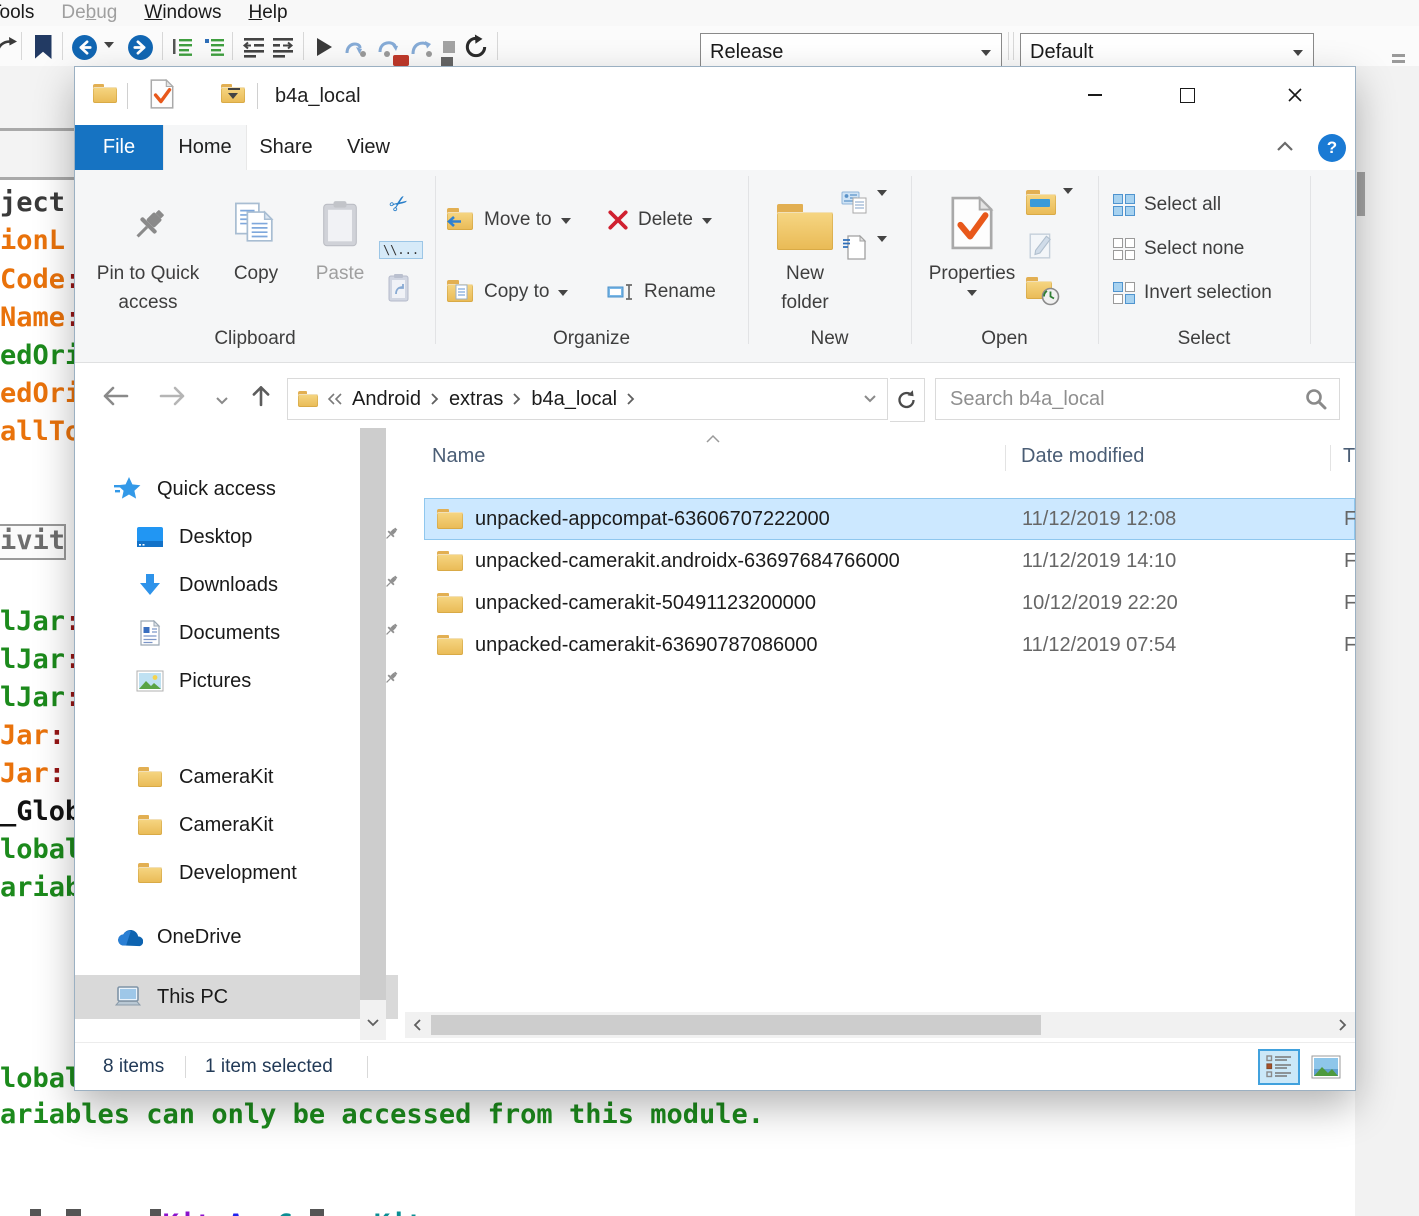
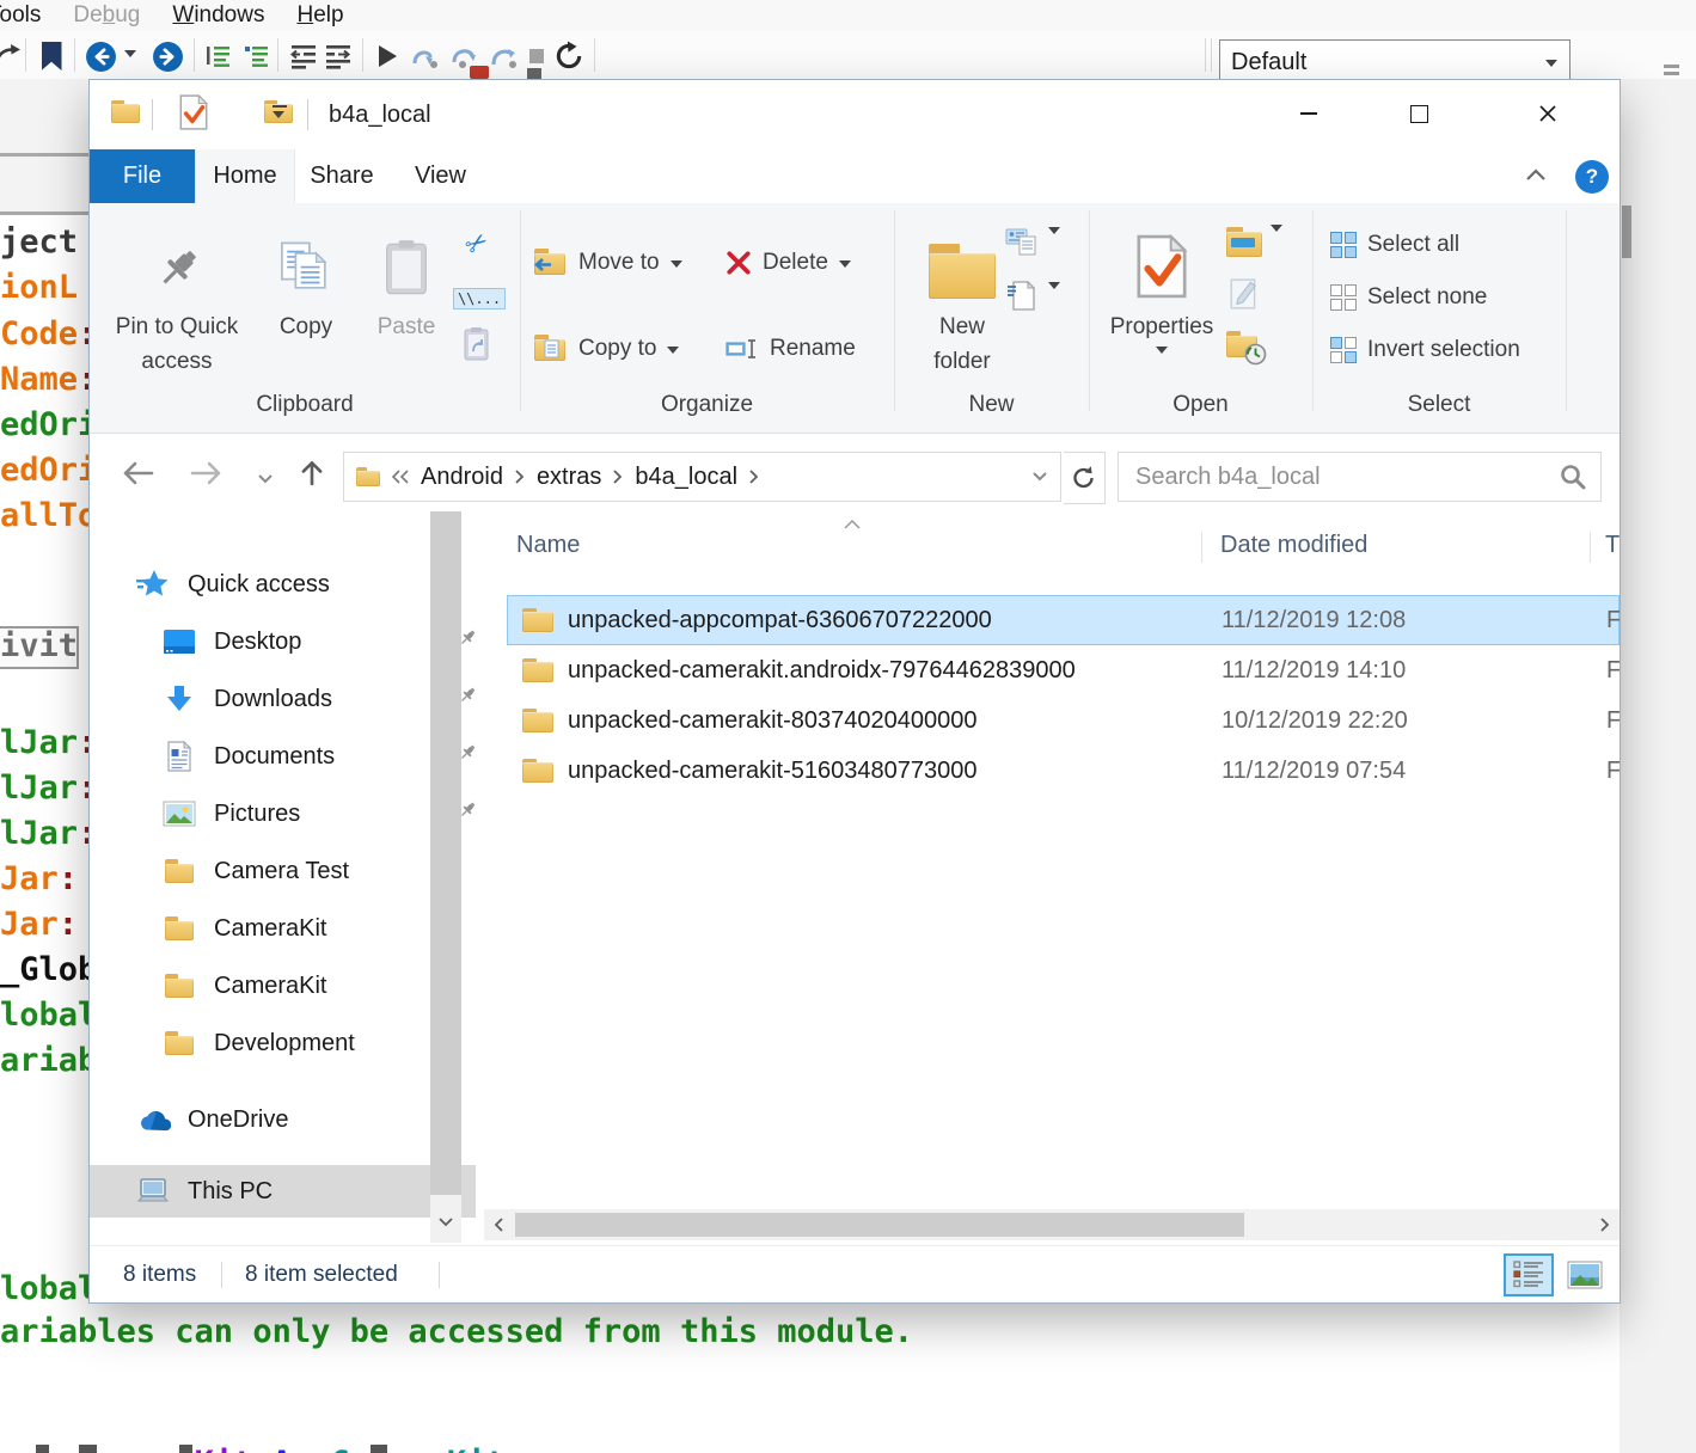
  ools
  Debug
  Windows
  Help
- Release
  Default
  ject
  ionL
  Code:
  Name:
  edOri
  edOri
  allTo
  ivit
  lJar:
  lJar:
  lJar:
  Jar:
  Jar:
  _Glob
  lobal
  ariab
  lobal
  ariables can only be accessed from this module.
  b4a_local
  File
  Home
  Share
  View
  ?
  Pin to Quick
  access
  Copy
  Paste
  \\...
  Clipboard
  Move to
  Copy to
  Delete
  Rename
  Organize
  New
  folder
  New
  Properties
  Open
  Select all
  Select none
  Invert selection
  Select
  Android
  extras
  b4a_local
  Search b4a_local
  Quick access
  Desktop
  Downloads
  Documents
  Pictures
+ Camera Test
  CameraKit
  CameraKit
  Development
  OneDrive
  This PC
  Name
  Date modified
  T
  unpacked-appcompat-63606707222000
  11/12/2019 12:08
  F
- unpacked-camerakit.androidx-63697684766000
+ unpacked-camerakit.androidx-79764462839000
  11/12/2019 14:10
  F
- unpacked-camerakit-50491123200000
+ unpacked-camerakit-80374020400000
  10/12/2019 22:20
  F
- unpacked-camerakit-63690787086000
+ unpacked-camerakit-51603480773000
  11/12/2019 07:54
  F
  8 items
- 1 item selected
+ 8 item selected
